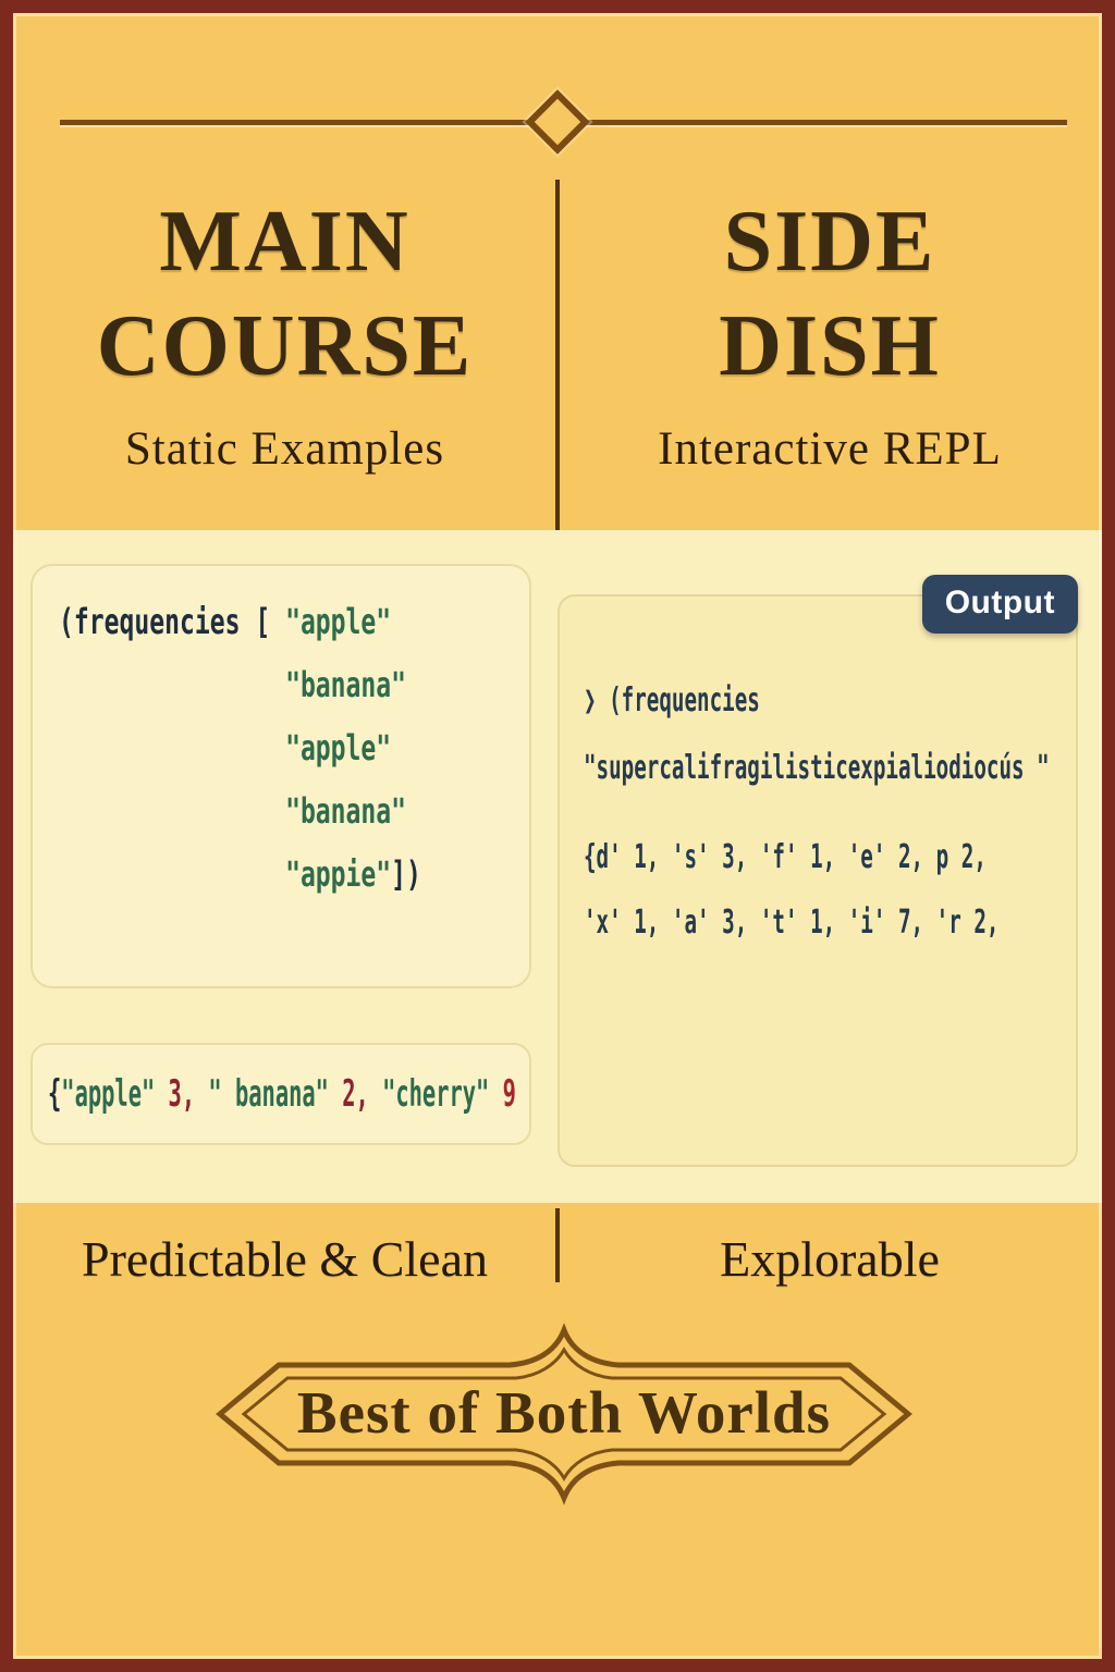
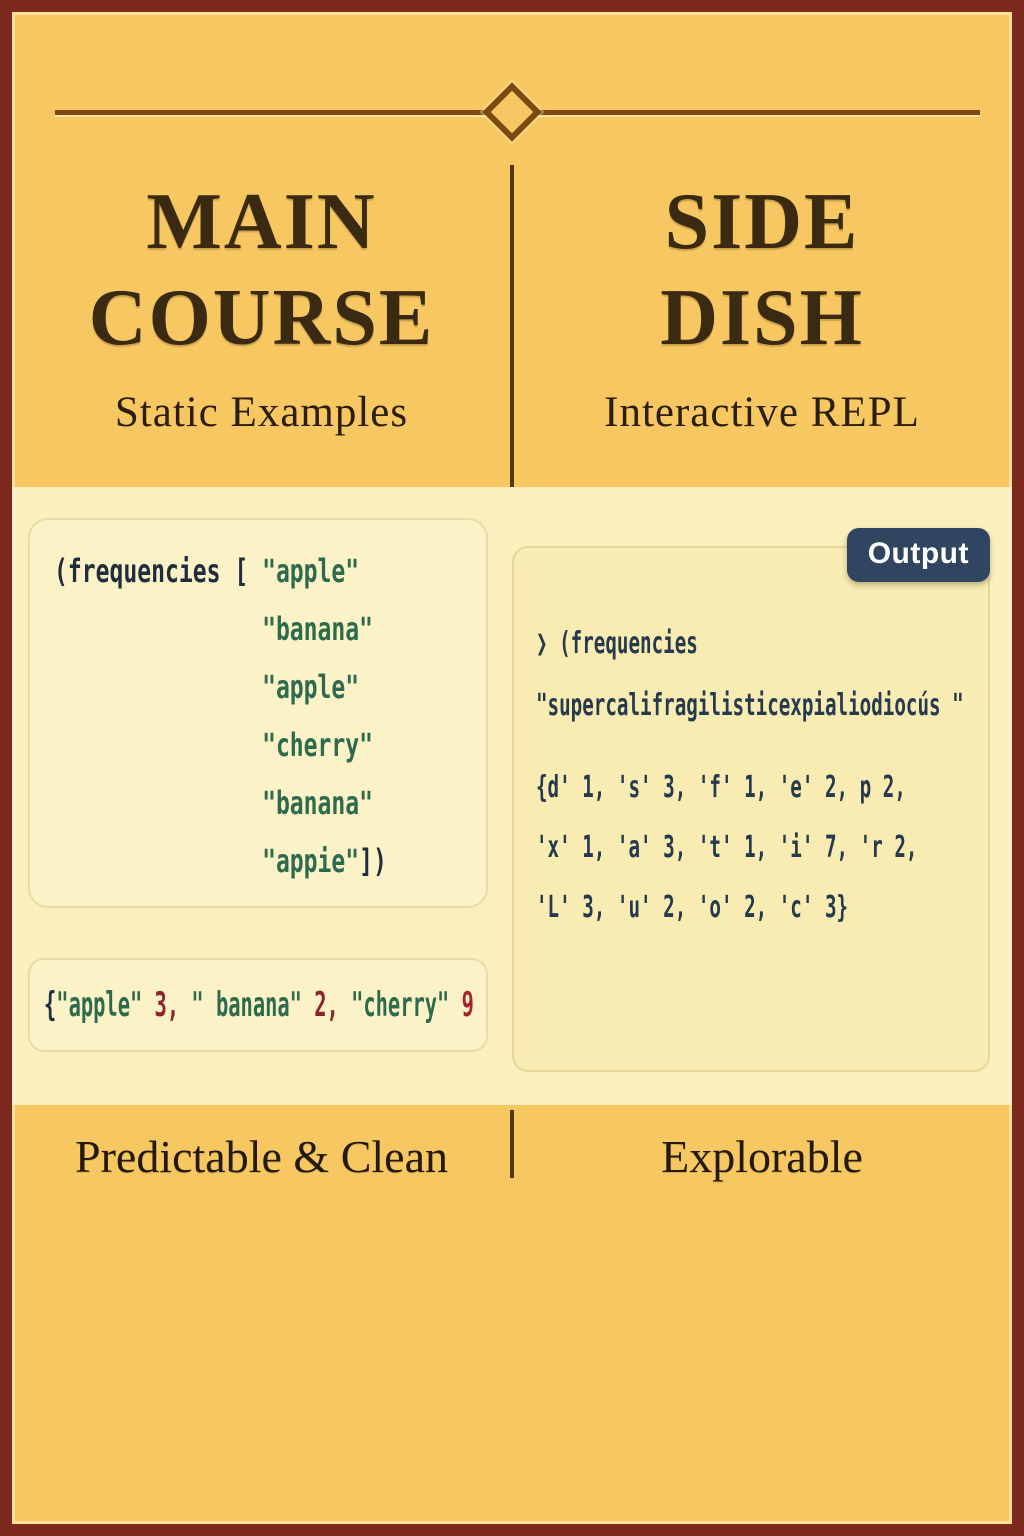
  MAIN
  COURSE
  Static Examples
  SIDE
  DISH
  Interactive REPL
  (frequencies [ "apple"
  "banana"
  "apple"
+ "cherry"
  "banana"
  "appie"])
  {"apple" 3, " banana" 2, "cherry" 9
  Output
  ❯ (frequencies
  "supercalifragilisticexpialiodiocús "
  {d' 1, 's' 3, 'f' 1, 'e' 2, p 2,
  'x' 1, 'a' 3, 't' 1, 'i' 7, 'r 2,
+ 'L' 3, 'u' 2, 'o' 2, 'c' 3}
  Predictable & Clean
  Explorable
- Best of Both Worlds
